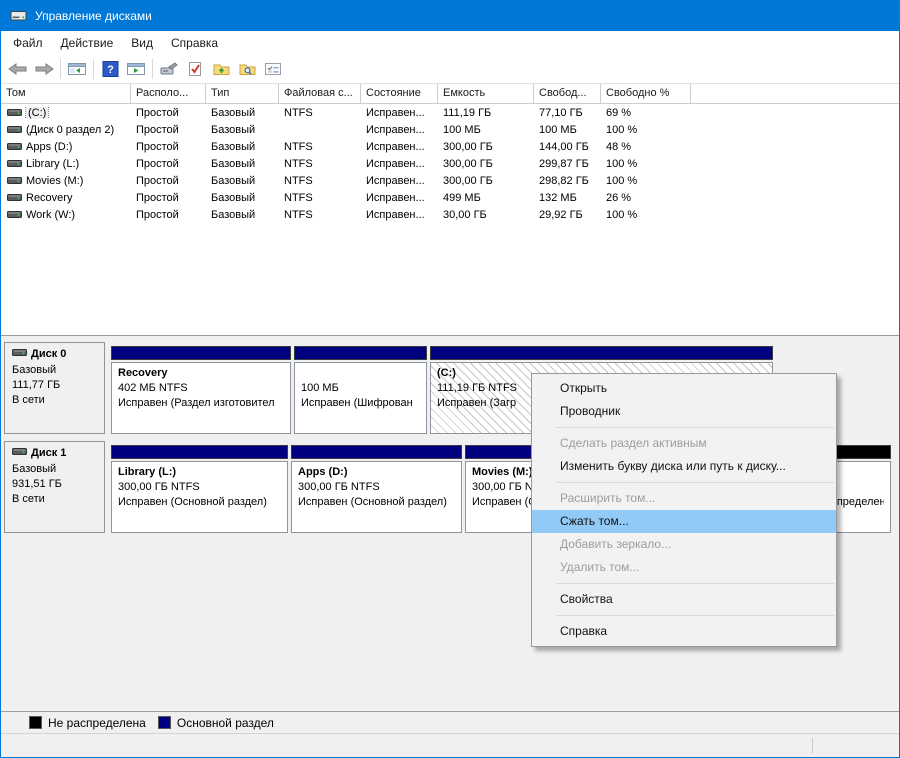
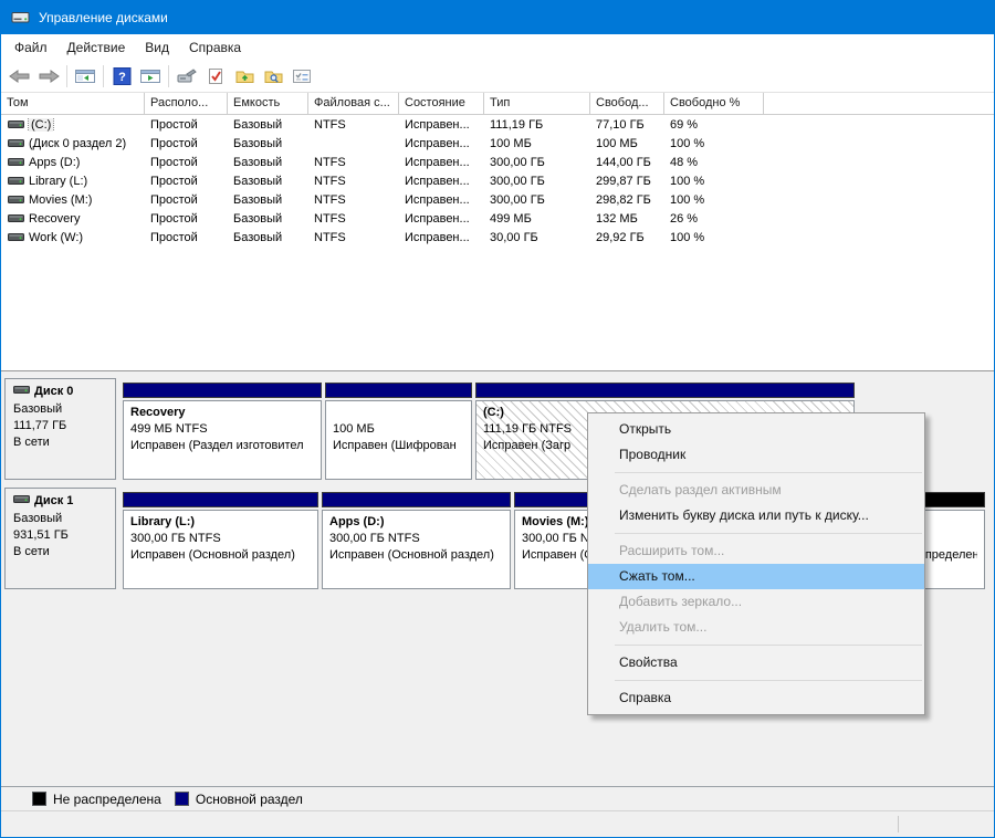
  Управление дисками
  Файл
  Действие
  Вид
  Справка
  ?
  Том
  Располо...
- Тип
+ Емкость
  Файловая с...
  Состояние
- Емкость
+ Тип
  Свобод...
  Свободно %
  (C:)
  Простой
  Базовый
  NTFS
  Исправен...
  111,19 ГБ
  77,10 ГБ
  69 %
  (Диск 0 раздел 2)
  Простой
  Базовый
  Исправен...
  100 МБ
  100 МБ
  100 %
  Apps (D:)
  Простой
  Базовый
  NTFS
  Исправен...
  300,00 ГБ
  144,00 ГБ
  48 %
  Library (L:)
  Простой
  Базовый
  NTFS
  Исправен...
  300,00 ГБ
  299,87 ГБ
  100 %
  Movies (M:)
  Простой
  Базовый
  NTFS
  Исправен...
  300,00 ГБ
  298,82 ГБ
  100 %
  Recovery
  Простой
  Базовый
  NTFS
  Исправен...
  499 МБ
  132 МБ
  26 %
  Work (W:)
  Простой
  Базовый
  NTFS
  Исправен...
  30,00 ГБ
  29,92 ГБ
  100 %
  Диск 0
  Базовый
  111,77 ГБ
  В сети
  Recovery
- 402 МБ NTFS
+ 499 МБ NTFS
  Исправен (Раздел изготовител
  100 МБ
  Исправен (Шифрован
  (C:)
  111,19 ГБ NTFS
  Исправен (Загр
  Диск 1
  Базовый
  931,51 ГБ
  В сети
  Library (L:)
  300,00 ГБ NTFS
  Исправен (Основной раздел)
  Apps (D:)
  300,00 ГБ NTFS
  Исправен (Основной раздел)
  Movies (M:
  300,00 ГБ N
  Не распределена
  Основной раздел
  Открыть
  Проводник
  Сделать раздел активным
  Изменить букву диска или путь к диску...
  Расширить том...
  Сжать том...
  Добавить зеркало...
  Удалить том...
  Свойства
  Справка
